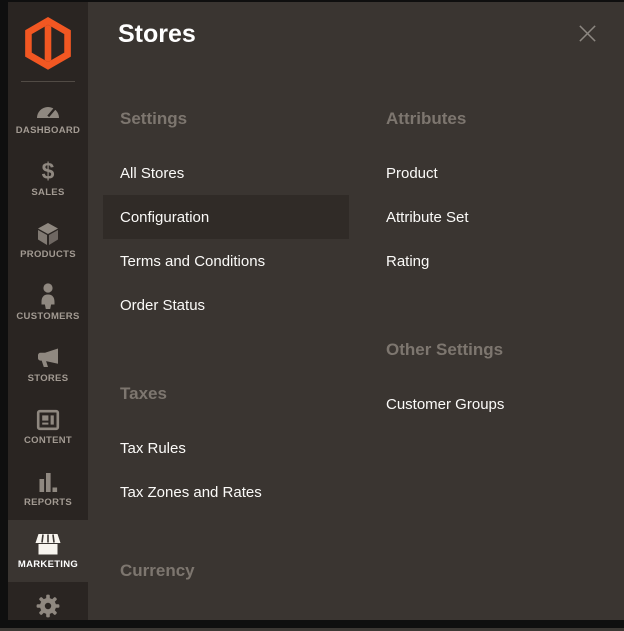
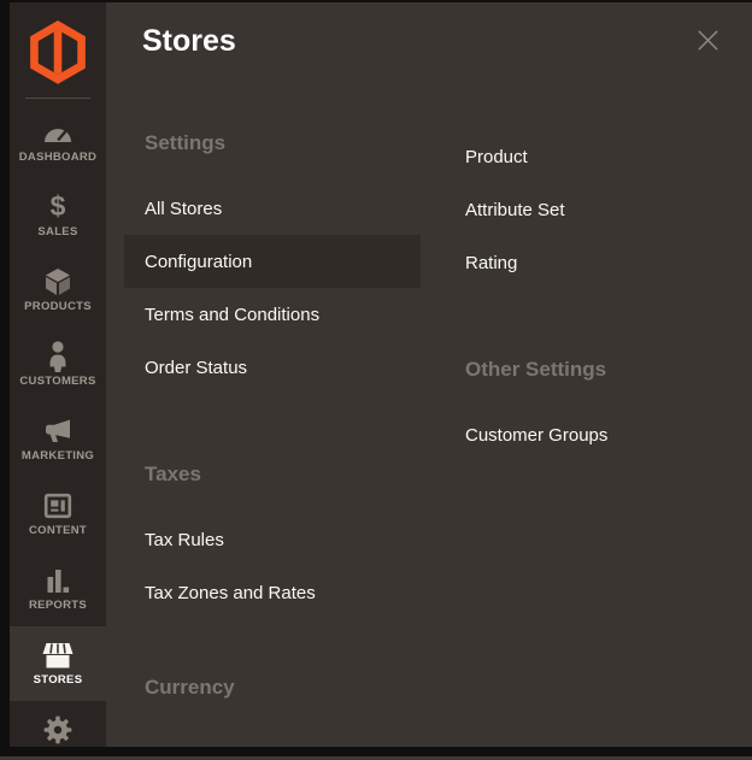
  DASHBOARD
  $
  SALES
  PRODUCTS
  CUSTOMERS
- STORES
+ MARKETING
  CONTENT
  REPORTS
- MARKETING
+ STORES
  Stores
  Settings
  All Stores
  Configuration
  Terms and Conditions
  Order Status
  Taxes
  Tax Rules
  Tax Zones and Rates
  Currency
- Attributes
  Product
  Attribute Set
  Rating
  Other Settings
  Customer Groups
